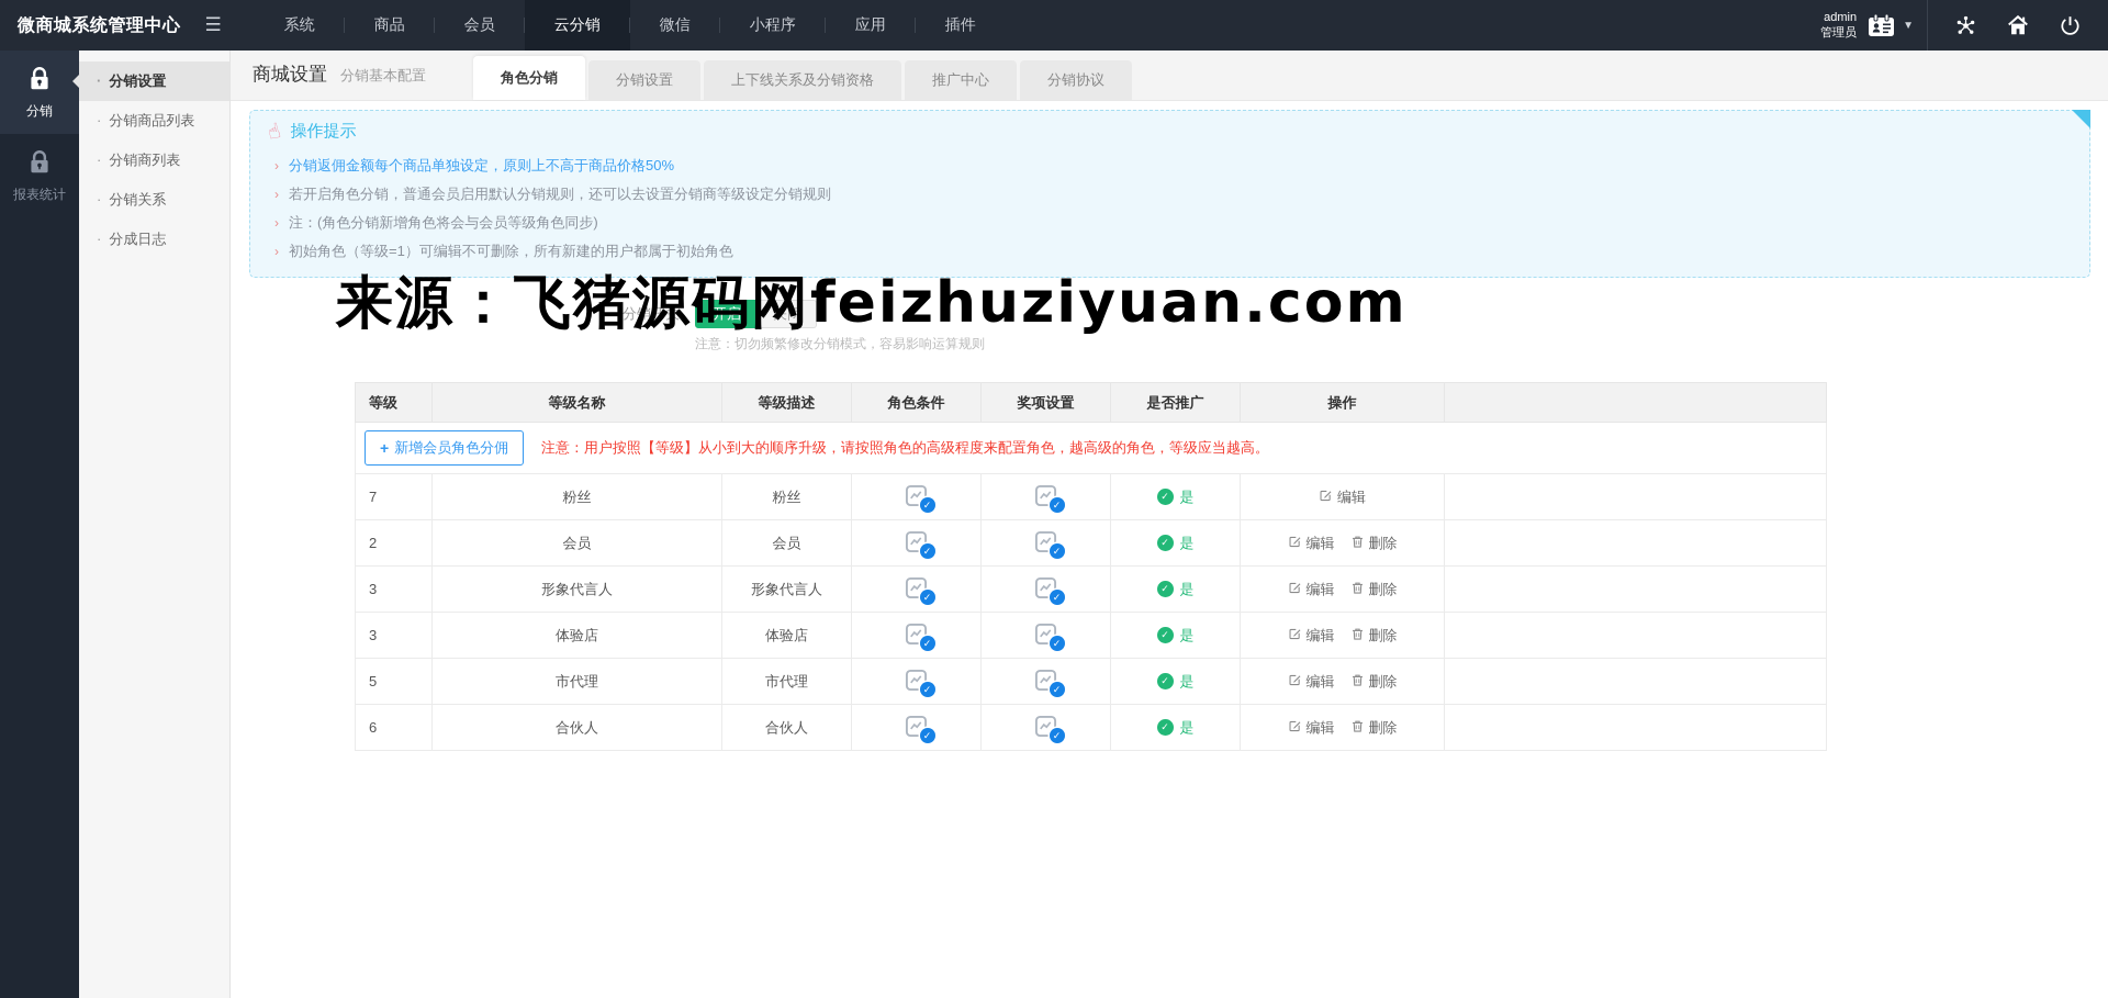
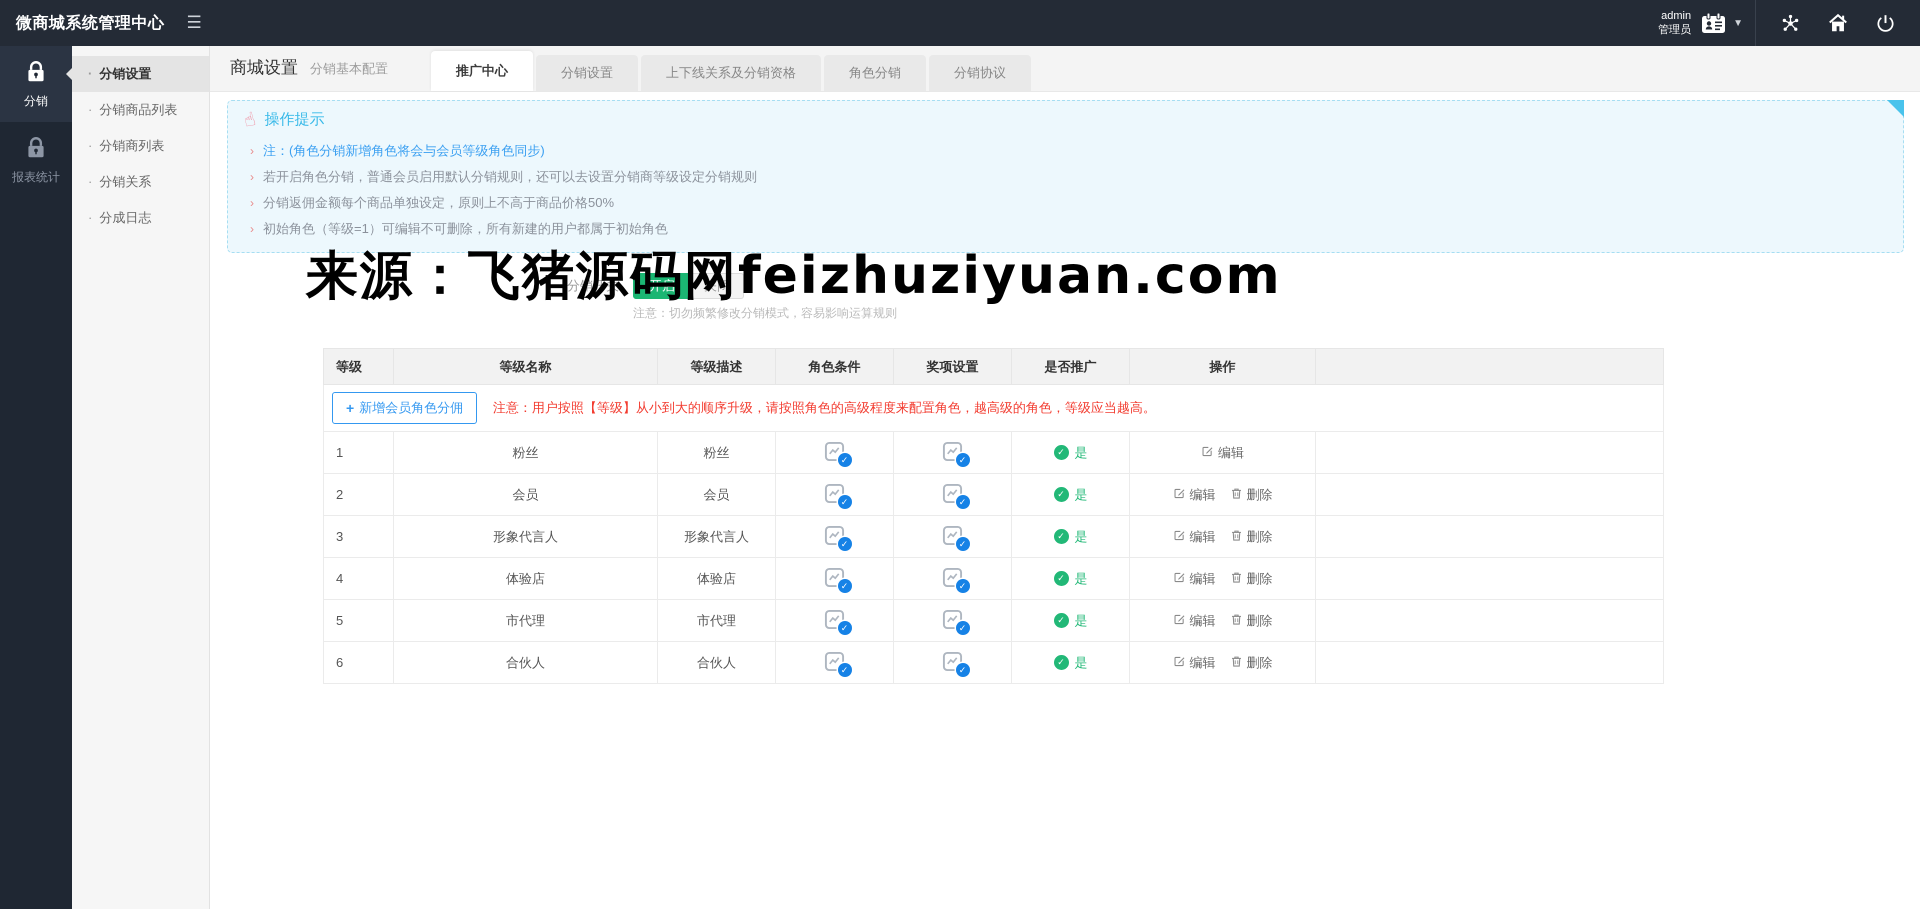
  微商城系统管理中心
  ☰
- 系统
- 商品
- 会员
- 云分销
- 微信
- 小程序
- 应用
- 插件
  admin
  管理员
  ▼
  分销
  报表统计
  分销设置
  分销商品列表
  分销商列表
  分销关系
  分成日志
  商城设置
  分销基本配置
- 角色分销
+ 推广中心
  分销设置
  上下线关系及分销资格
- 推广中心
+ 角色分销
  分销协议
  操作提示
- 分销返佣金额每个商品单独设定，原则上不高于商品价格50%
+ 注：(角色分销新增角色将会与会员等级角色同步)
  若开启角色分销，普通会员启用默认分销规则，还可以去设置分销商等级设定分销规则
- 注：(角色分销新增角色将会与会员等级角色同步)
+ 分销返佣金额每个商品单独设定，原则上不高于商品价格50%
  初始角色（等级=1）可编辑不可删除，所有新建的用户都属于初始角色
  分销开关
  开启
  关闭
  注意：切勿频繁修改分销模式，容易影响运算规则
  等级	等级名称	等级描述	角色条件	奖项设置	是否推广	操作
  + 新增会员角色分佣 注意：用户按照【等级】从小到大的顺序升级，请按照角色的高级程度来配置角色，越高级的角色，等级应当越高。
- 7	粉丝	粉丝	✓	✓	✓ 是	编辑
+ 1	粉丝	粉丝	✓	✓	✓ 是	编辑
  2	会员	会员	✓	✓	✓ 是	编辑 删除
  3	形象代言人	形象代言人	✓	✓	✓ 是	编辑 删除
- 3	体验店	体验店	✓	✓	✓ 是	编辑 删除
+ 4	体验店	体验店	✓	✓	✓ 是	编辑 删除
  5	市代理	市代理	✓	✓	✓ 是	编辑 删除
  6	合伙人	合伙人	✓	✓	✓ 是	编辑 删除
  来源：飞猪源码网feizhuziyuan.com
